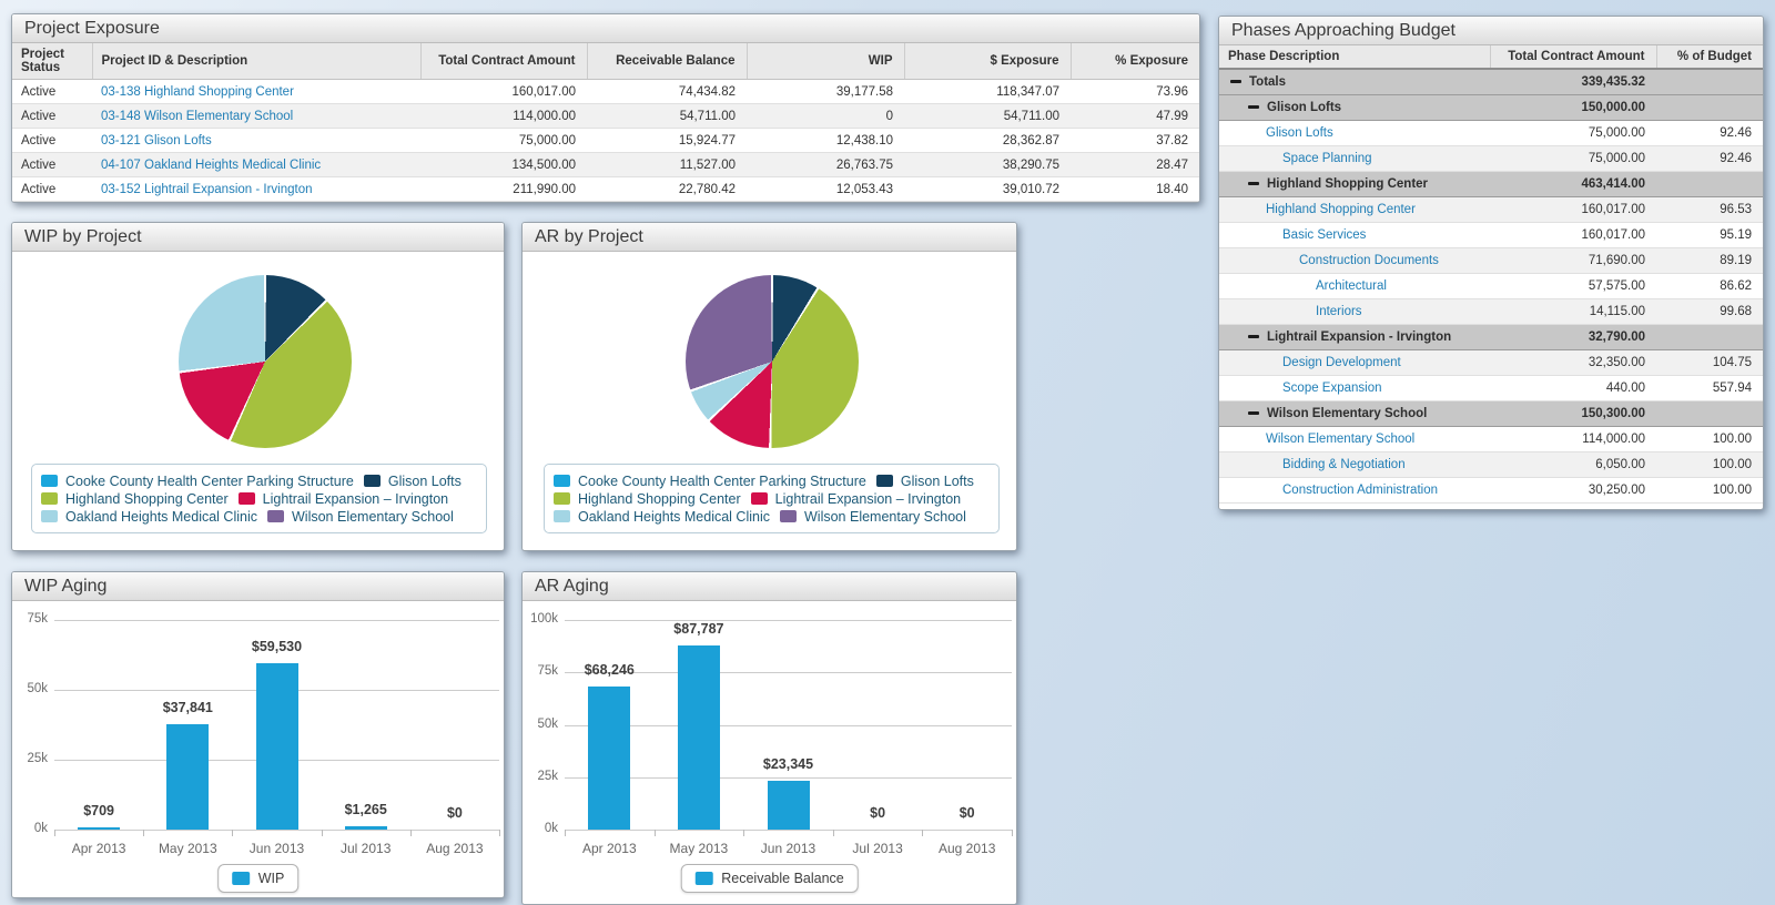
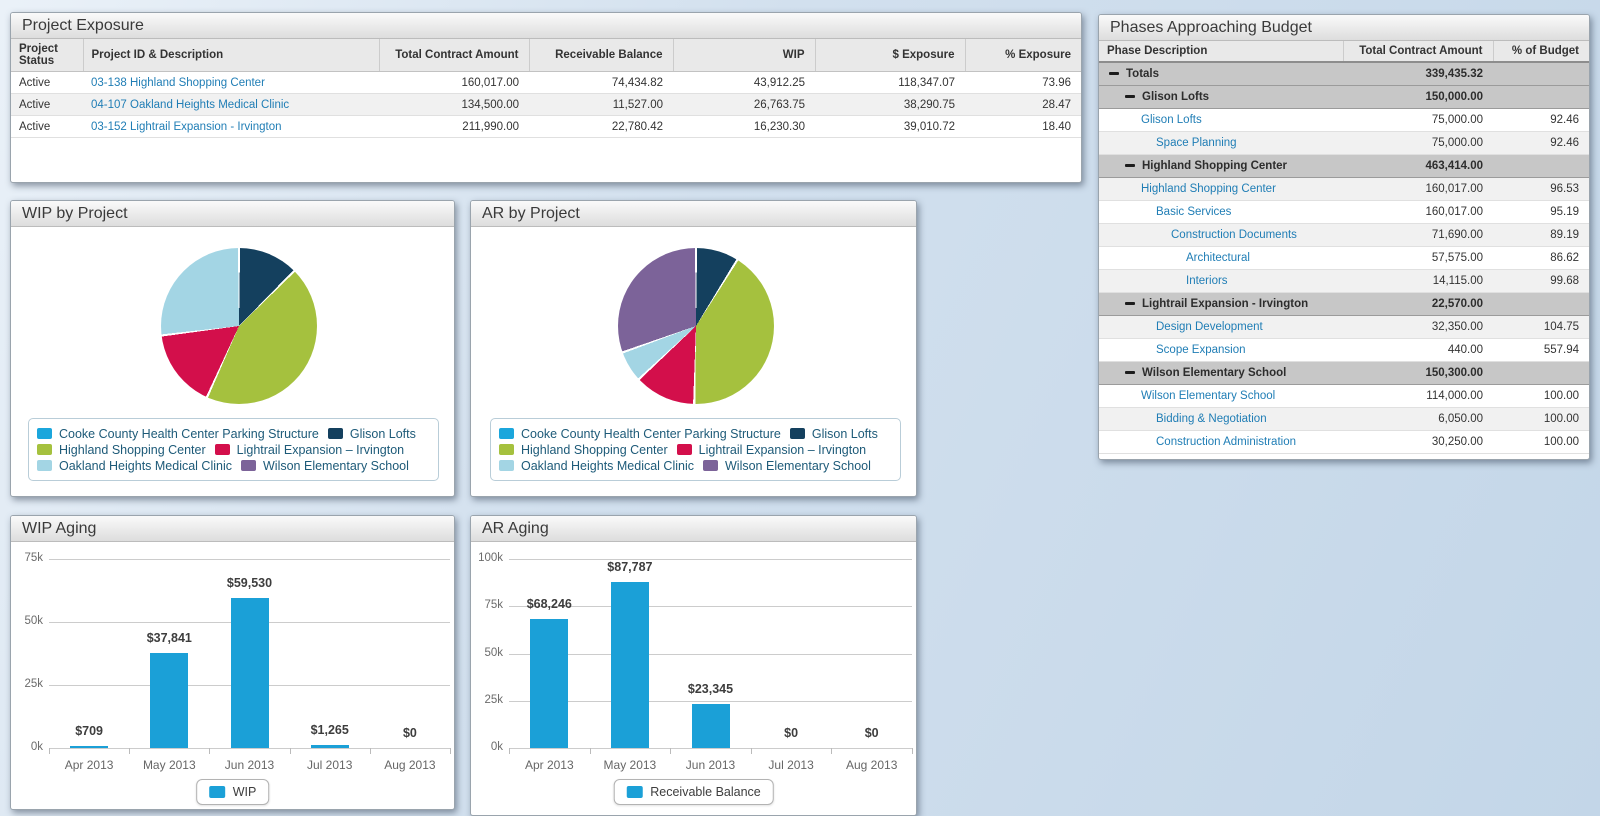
  Project Exposure
  ProjectStatus	Project ID & Description	Total Contract Amount	Receivable Balance	WIP	$ Exposure	% Exposure
- Active	03-138 Highland Shopping Center	160,017.00	74,434.82	39,177.58	118,347.07	73.96
+ Active	03-138 Highland Shopping Center	160,017.00	74,434.82	43,912.25	118,347.07	73.96
- Active	03-148 Wilson Elementary School	114,000.00	54,711.00	0	54,711.00	47.99
- Active	03-121 Glison Lofts	75,000.00	15,924.77	12,438.10	28,362.87	37.82
  Active	04-107 Oakland Heights Medical Clinic	134,500.00	11,527.00	26,763.75	38,290.75	28.47
- Active	03-152 Lightrail Expansion - Irvington	211,990.00	22,780.42	12,053.43	39,010.72	18.40
+ Active	03-152 Lightrail Expansion - Irvington	211,990.00	22,780.42	16,230.30	39,010.72	18.40
  Phases Approaching Budget
  Phase Description	Total Contract Amount	% of Budget
  Totals	339,435.32
  Glison Lofts	150,000.00
  Glison Lofts	75,000.00	92.46
  Space Planning	75,000.00	92.46
  Highland Shopping Center	463,414.00
  Highland Shopping Center	160,017.00	96.53
  Basic Services	160,017.00	95.19
  Construction Documents	71,690.00	89.19
  Architectural	57,575.00	86.62
  Interiors	14,115.00	99.68
- Lightrail Expansion - Irvington	32,790.00
+ Lightrail Expansion - Irvington	22,570.00
  Design Development	32,350.00	104.75
  Scope Expansion	440.00	557.94
  Wilson Elementary School	150,300.00
  Wilson Elementary School	114,000.00	100.00
  Bidding & Negotiation	6,050.00	100.00
  Construction Administration	30,250.00	100.00
  WIP by Project
  Cooke County Health Center Parking Structure
  Glison Lofts
  Highland Shopping Center
  Lightrail Expansion – Irvington
  Oakland Heights Medical Clinic
  Wilson Elementary School
  AR by Project
  Cooke County Health Center Parking Structure
  Glison Lofts
  Highland Shopping Center
  Lightrail Expansion – Irvington
  Oakland Heights Medical Clinic
  Wilson Elementary School
  WIP Aging
  0k
  25k
  50k
  75k
  $709
  Apr 2013
  $37,841
  May 2013
  $59,530
  Jun 2013
  $1,265
  Jul 2013
  $0
  Aug 2013
  WIP
  AR Aging
  0k
  25k
  50k
  75k
  100k
  $68,246
  Apr 2013
  $87,787
  May 2013
  $23,345
  Jun 2013
  $0
  Jul 2013
  $0
  Aug 2013
  Receivable Balance
